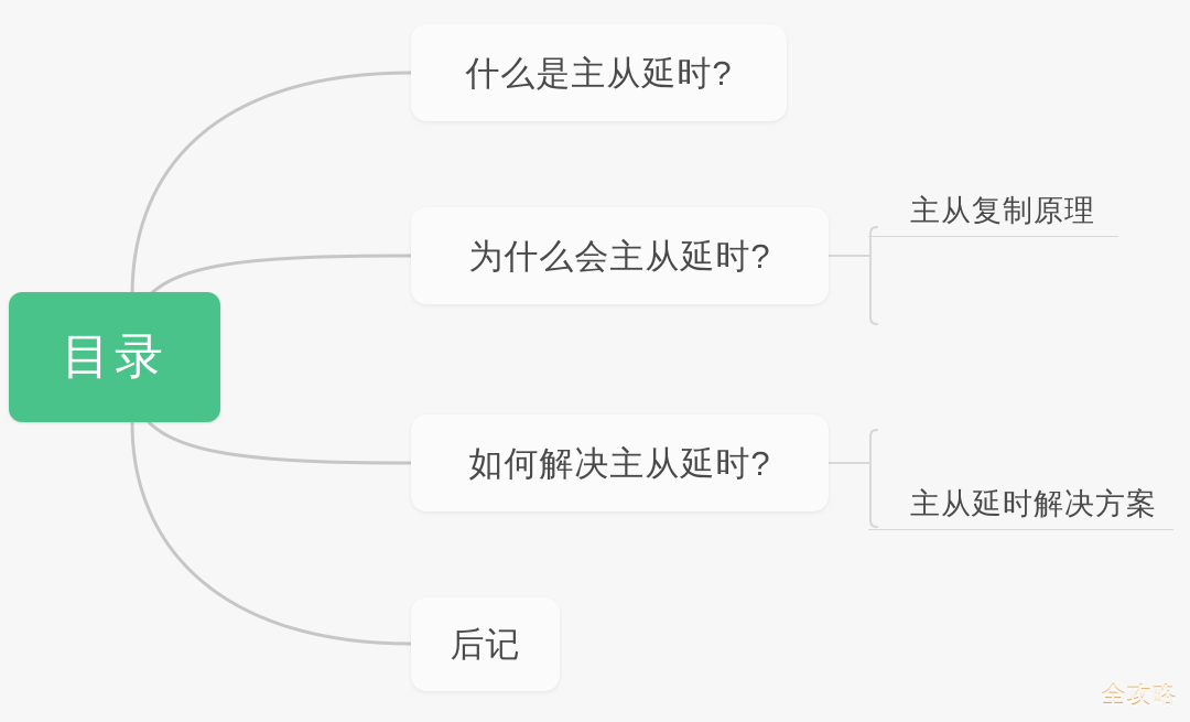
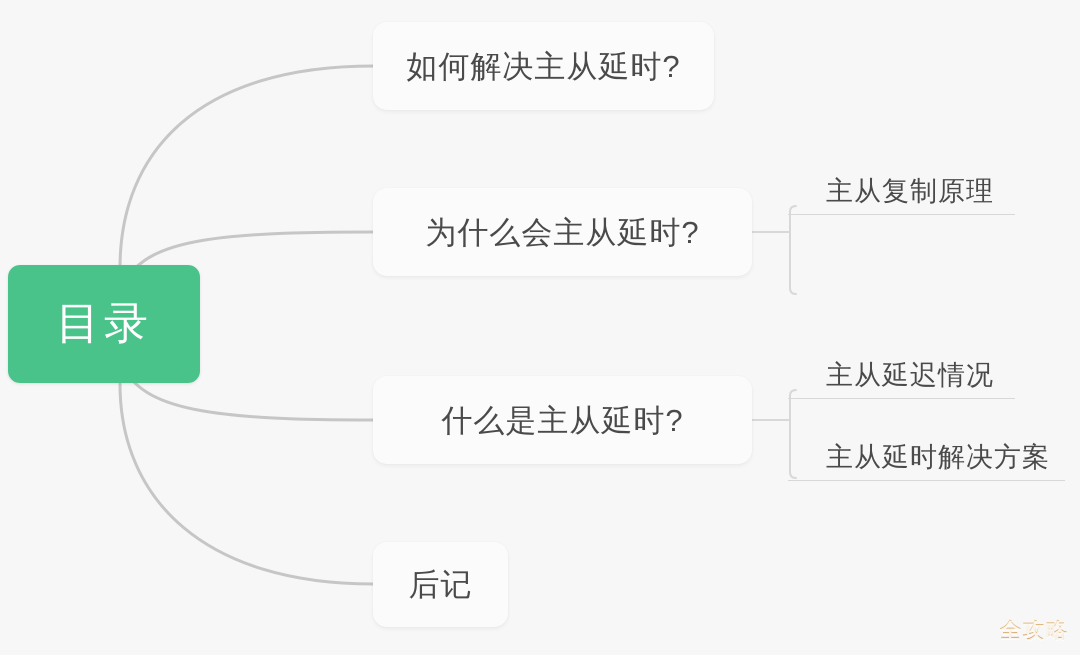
  目录
- 什么是主从延时?
+ 如何解决主从延时?
  为什么会主从延时?
- 如何解决主从延时?
+ 什么是主从延时?
  后记
  主从复制原理
+ 主从延迟情况
  主从延时解决方案
  全攻略
